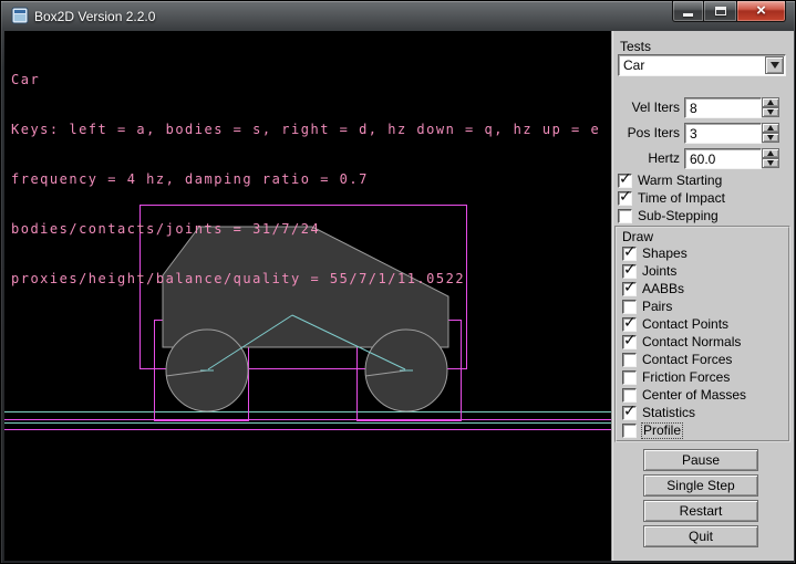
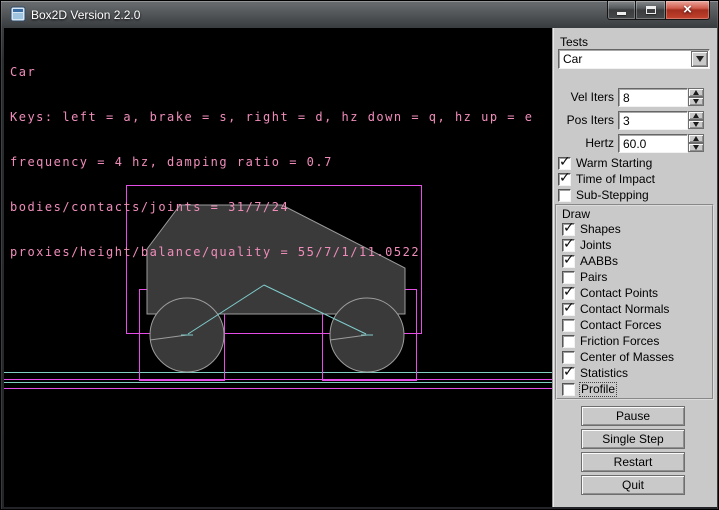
  Box2D Version 2.2.0
  ×
  Car
- Keys: left = a, bodies = s, right = d, hz down = q, hz up = e
+ Keys: left = a, brake = s, right = d, hz down = q, hz up = e
  frequency = 4 hz, damping ratio = 0.7
  bodies/contacts/joints = 31/7/24
  proxies/height/balance/quality = 55/7/1/11.0522
  Tests
  Car
  Vel Iters
  8
  Pos Iters
  3
  Hertz
  60.0
  Warm Starting
  Time of Impact
  Sub-Stepping
  Draw
  Shapes
  Joints
  AABBs
  Pairs
  Contact Points
  Contact Normals
  Contact Forces
  Friction Forces
  Center of Masses
  Statistics
  Profile
  Pause
  Single Step
  Restart
  Quit
